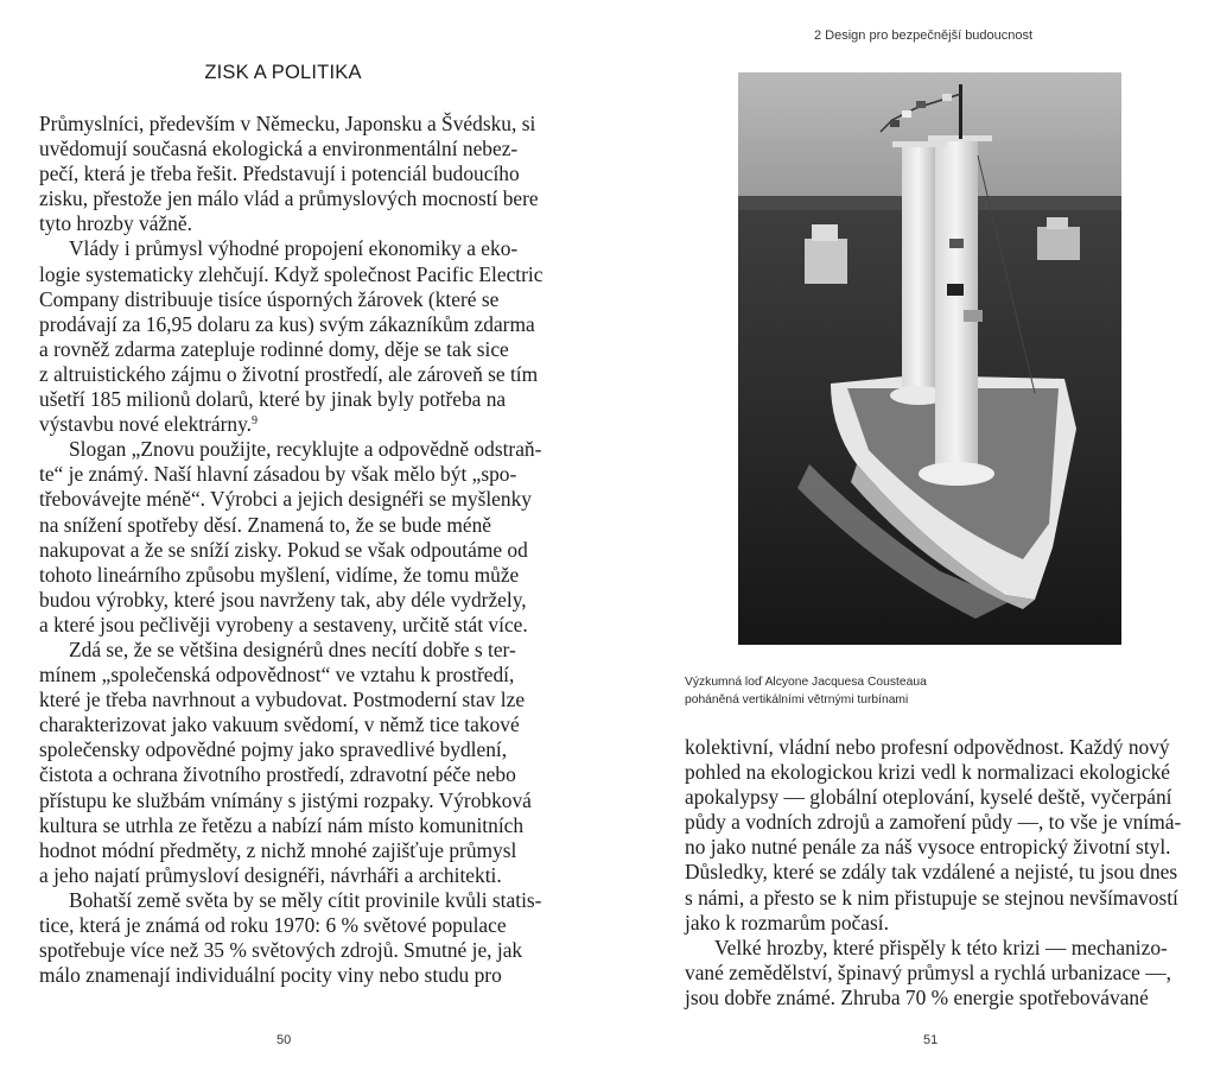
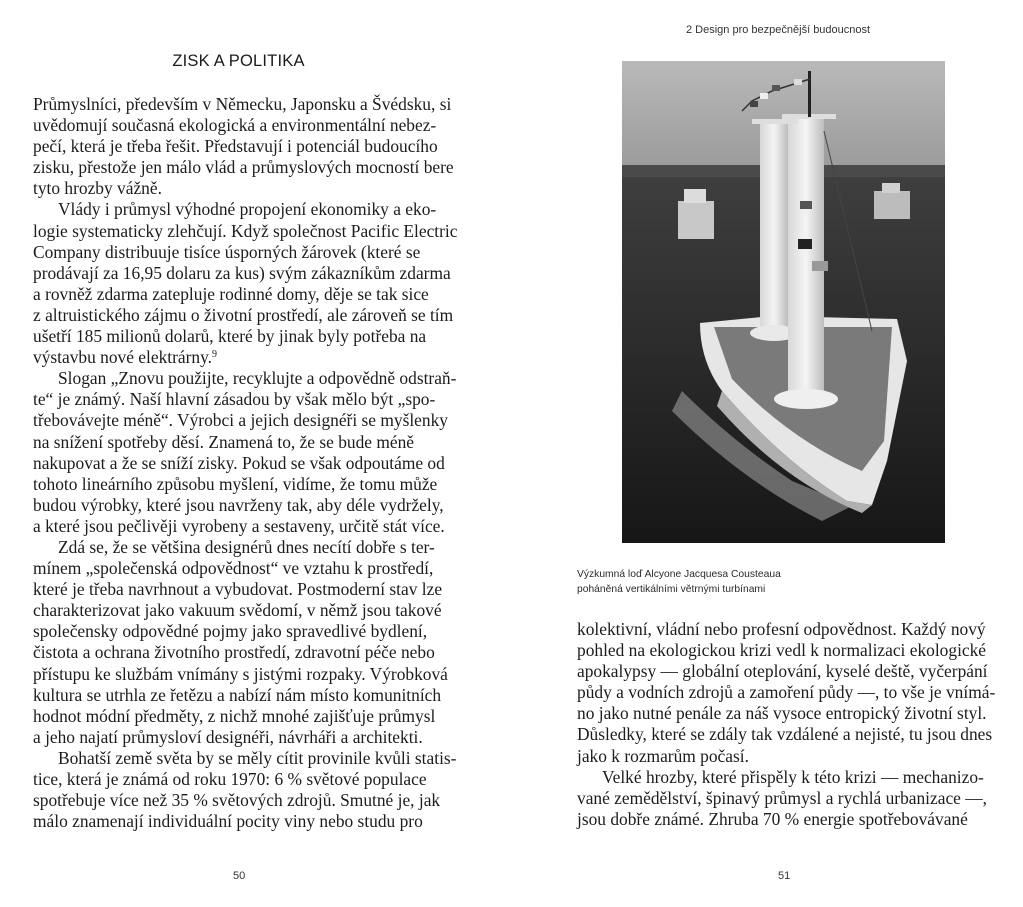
  ZISK A POLITIKA
  Průmyslníci, především v Německu, Japonsku a Švédsku, si
  uvědomují současná ekologická a environmentální nebez-
  pečí, která je třeba řešit. Představují i potenciál budoucího
  zisku, přestože jen málo vlád a průmyslových mocností bere
  tyto hrozby vážně.
  Vlády i průmysl výhodné propojení ekonomiky a eko-
  logie systematicky zlehčují. Když společnost Pacific Electric
  Company distribuuje tisíce úsporných žárovek (které se
  prodávají za 16,95 dolaru za kus) svým zákazníkům zdarma
  a rovněž zdarma zatepluje rodinné domy, děje se tak sice
  z altruistického zájmu o životní prostředí, ale zároveň se tím
  ušetří 185 milionů dolarů, které by jinak byly potřeba na
  výstavbu nové elektrárny.9
  Slogan „Znovu použijte, recyklujte a odpovědně odstraň-
  te“ je známý. Naší hlavní zásadou by však mělo být „spo-
  třebovávejte méně“. Výrobci a jejich designéři se myšlenky
  na snížení spotřeby děsí. Znamená to, že se bude méně
  nakupovat a že se sníží zisky. Pokud se však odpoutáme od
  tohoto lineárního způsobu myšlení, vidíme, že tomu může
  budou výrobky, které jsou navrženy tak, aby déle vydržely,
  a které jsou pečlivěji vyrobeny a sestaveny, určitě stát více.
  Zdá se, že se většina designérů dnes necítí dobře s ter-
  mínem „společenská odpovědnost“ ve vztahu k prostředí,
  které je třeba navrhnout a vybudovat. Postmoderní stav lze
- charakterizovat jako vakuum svědomí, v němž tice takové
+ charakterizovat jako vakuum svědomí, v němž jsou takové
  společensky odpovědné pojmy jako spravedlivé bydlení,
  čistota a ochrana životního prostředí, zdravotní péče nebo
  přístupu ke službám vnímány s jistými rozpaky. Výrobková
  kultura se utrhla ze řetězu a nabízí nám místo komunitních
  hodnot módní předměty, z nichž mnohé zajišťuje průmysl
  a jeho najatí průmysloví designéři, návrháři a architekti.
  Bohatší země světa by se měly cítit provinile kvůli statis-
  tice, která je známá od roku 1970: 6 % světové populace
  spotřebuje více než 35 % světových zdrojů. Smutné je, jak
  málo znamenají individuální pocity viny nebo studu pro
  50
  2 Design pro bezpečnější budoucnost
  Výzkumná loď Alcyone Jacquesa Cousteaua
  poháněná vertikálními větrnými turbínami
  kolektivní, vládní nebo profesní odpovědnost. Každý nový
  pohled na ekologickou krizi vedl k normalizaci ekologické
  apokalypsy — globální oteplování, kyselé deště, vyčerpání
  půdy a vodních zdrojů a zamoření půdy —, to vše je vnímá-
  no jako nutné penále za náš vysoce entropický životní styl.
  Důsledky, které se zdály tak vzdálené a nejisté, tu jsou dnes
- s námi, a přesto se k nim přistupuje se stejnou nevšímavostí
  jako k rozmarům počasí.
  Velké hrozby, které přispěly k této krizi — mechanizo-
  vané zemědělství, špinavý průmysl a rychlá urbanizace —,
  jsou dobře známé. Zhruba 70 % energie spotřebovávané
  51
